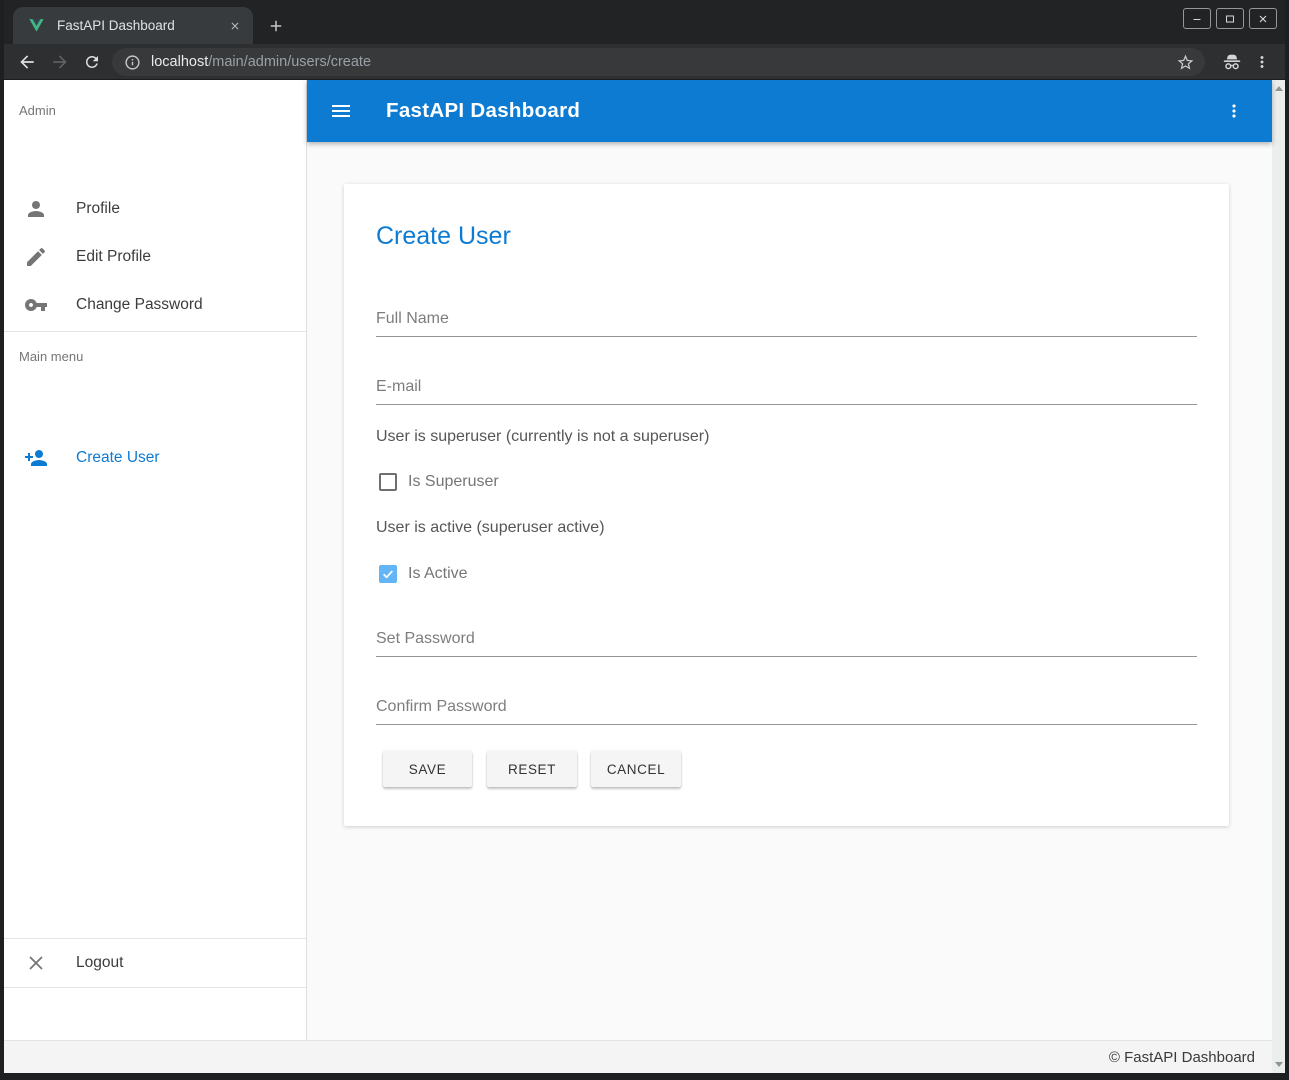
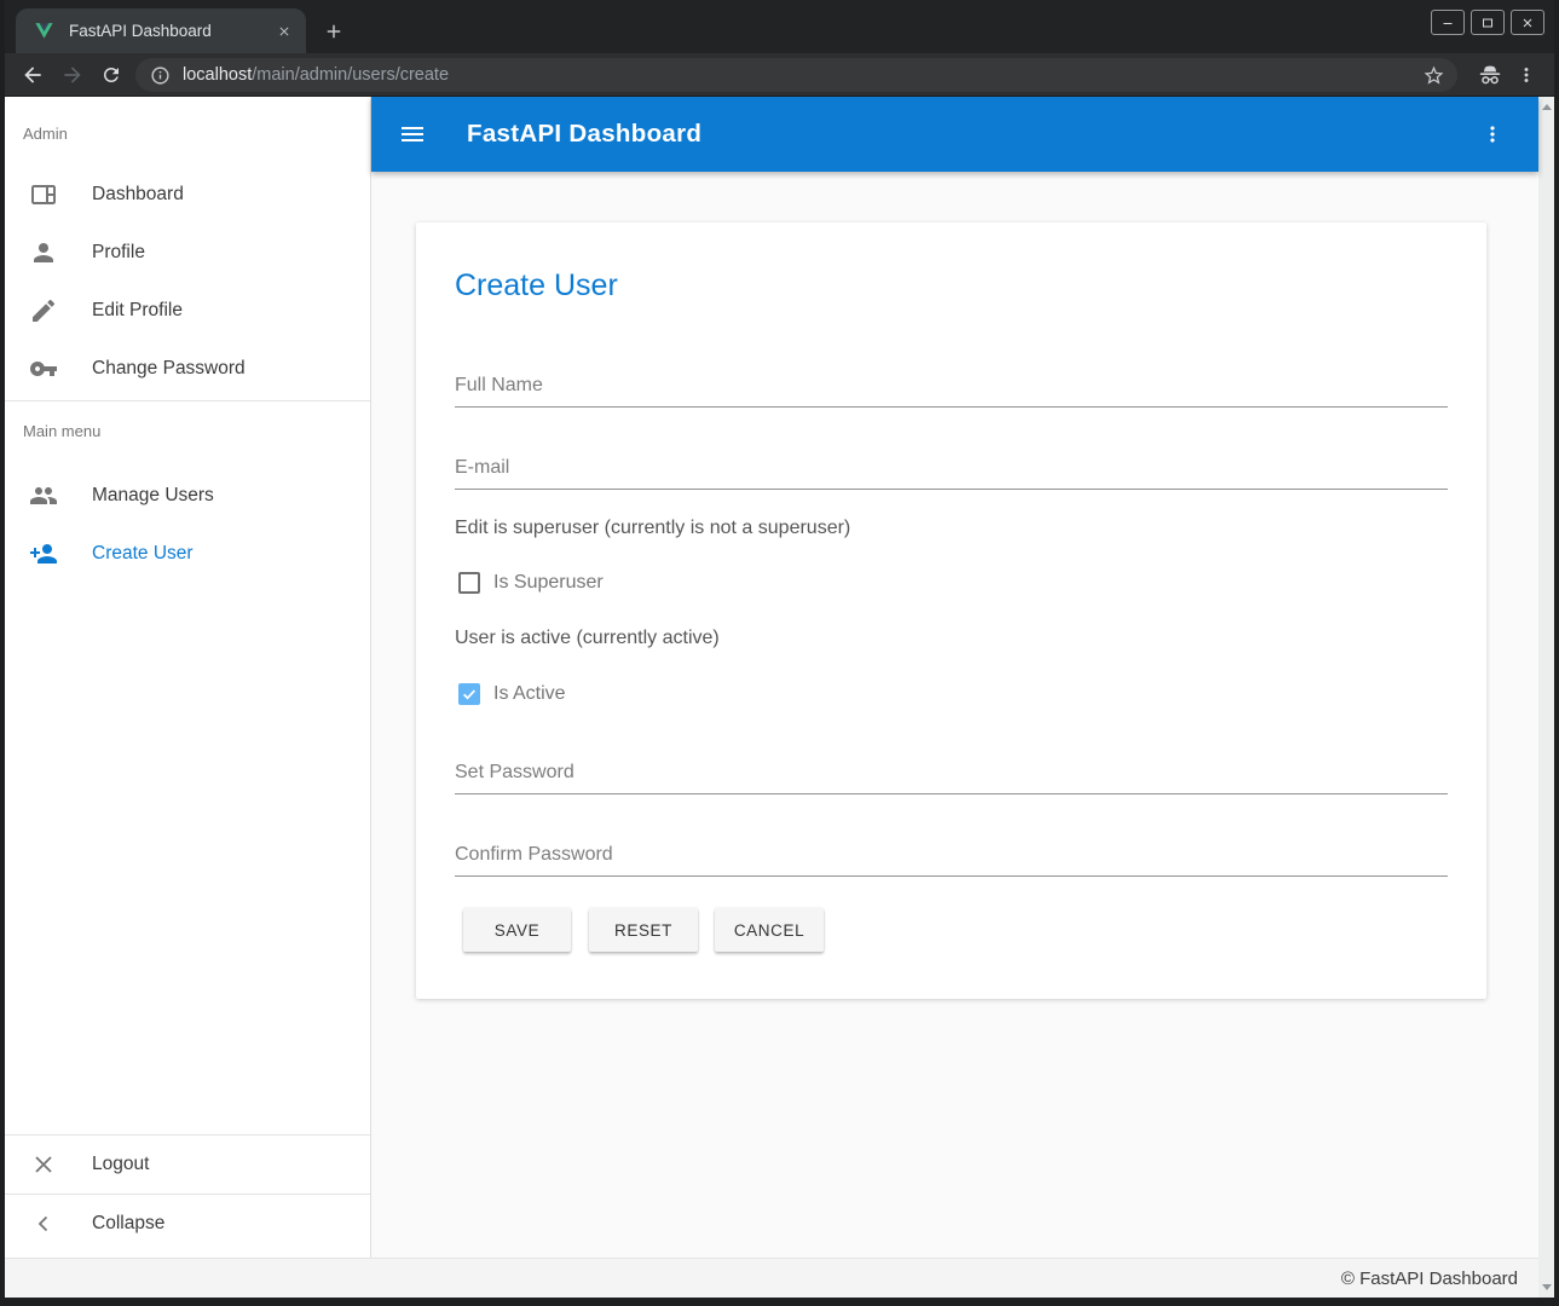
  FastAPI Dashboard
  localhost/main/admin/users/create
  FastAPI Dashboard
  Admin
+ Dashboard
  Profile
  Edit Profile
  Change Password
  Main menu
+ Manage Users
  Create User
  Logout
+ Collapse
  Create User
  Full Name
  E-mail
- User is superuser (currently is not a superuser)
+ Edit is superuser (currently is not a superuser)
  Is Superuser
- User is active (superuser active)
+ User is active (currently active)
  Is Active
  Set Password
  Confirm Password
  SAVE
  RESET
  CANCEL
  © FastAPI Dashboard
